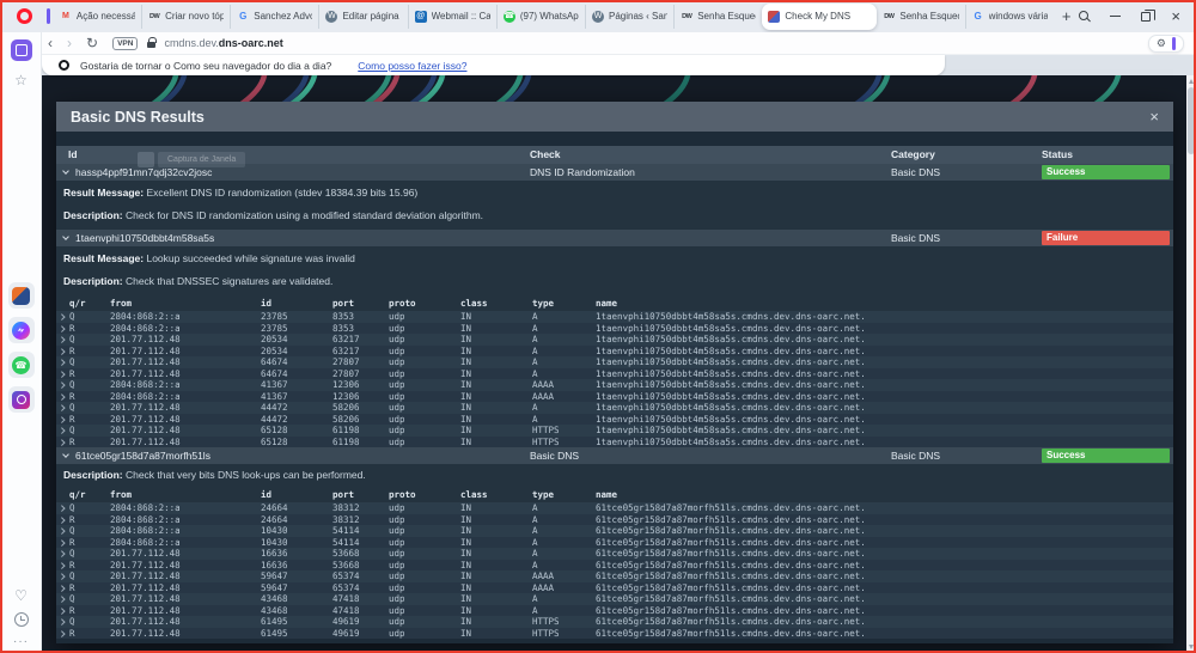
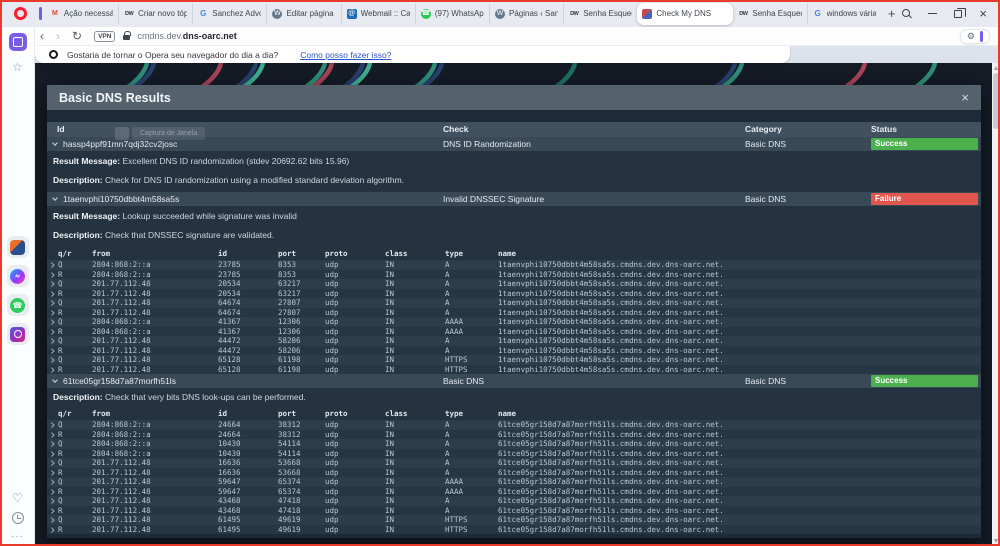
  G
  Check My DNS
  G
  windows vária
  +
  ×
  ‹
  ›
  ↻
  cmdns.dev.dns-oarc.net
  ⚙
- Gostaria de tornar o Como seu navegador do dia a dia?
+ Gostaria de tornar o Opera seu navegador do dia a dia?
  Como posso fazer isso?
  Basic DNS Results
  ×
  Id
  Check
  Category
  Status
  hassp4ppf91mn7qdj32cv2josc
  DNS ID Randomization
  Basic DNS
  Success
- Result Message: Excellent DNS ID randomization (stdev 18384.39 bits 15.96)
+ Result Message: Excellent DNS ID randomization (stdev 20692.62 bits 15.96)
  Description: Check for DNS ID randomization using a modified standard deviation algorithm.
  1taenvphi10750dbbt4m58sa5s
+ Invalid DNSSEC Signature
  Basic DNS
  Failure
  Result Message: Lookup succeeded while signature was invalid
- Description: Check that DNSSEC signatures are validated.
+ Description: Check that DNSSEC signature are validated.
  q/r
  from
  id
  port
  proto
  class
  type
  name
  Q
  2804:868:2::a
  23785
  8353
  udp
  IN
  A
  1taenvphi10750dbbt4m58sa5s.cmdns.dev.dns-oarc.net.
  R
  2804:868:2::a
  23785
  8353
  udp
  IN
  A
  1taenvphi10750dbbt4m58sa5s.cmdns.dev.dns-oarc.net.
  Q
  201.77.112.48
  20534
  63217
  udp
  IN
  A
  1taenvphi10750dbbt4m58sa5s.cmdns.dev.dns-oarc.net.
  R
  201.77.112.48
  20534
  63217
  udp
  IN
  A
  1taenvphi10750dbbt4m58sa5s.cmdns.dev.dns-oarc.net.
  Q
  201.77.112.48
  64674
  27807
  udp
  IN
  A
  1taenvphi10750dbbt4m58sa5s.cmdns.dev.dns-oarc.net.
  R
  201.77.112.48
  64674
  27807
  udp
  IN
  A
  1taenvphi10750dbbt4m58sa5s.cmdns.dev.dns-oarc.net.
  Q
  2804:868:2::a
  41367
  12306
  udp
  IN
  AAAA
  1taenvphi10750dbbt4m58sa5s.cmdns.dev.dns-oarc.net.
  R
  2804:868:2::a
  41367
  12306
  udp
  IN
  AAAA
  1taenvphi10750dbbt4m58sa5s.cmdns.dev.dns-oarc.net.
  Q
  201.77.112.48
  44472
  58206
  udp
  IN
  A
  1taenvphi10750dbbt4m58sa5s.cmdns.dev.dns-oarc.net.
  R
  201.77.112.48
  44472
  58206
  udp
  IN
  A
  1taenvphi10750dbbt4m58sa5s.cmdns.dev.dns-oarc.net.
  Q
  201.77.112.48
  65128
  61198
  udp
  IN
  HTTPS
  1taenvphi10750dbbt4m58sa5s.cmdns.dev.dns-oarc.net.
  R
  201.77.112.48
  65128
  61198
  udp
  IN
  HTTPS
  1taenvphi10750dbbt4m58sa5s.cmdns.dev.dns-oarc.net.
  61tce05gr158d7a87morfh51ls
  Basic DNS
  Basic DNS
  Success
  Description: Check that very bits DNS look-ups can be performed.
  q/r
  from
  id
  port
  proto
  class
  type
  name
  Q
  2804:868:2::a
  24664
  38312
  udp
  IN
  A
  61tce05gr158d7a87morfh51ls.cmdns.dev.dns-oarc.net.
  R
  2804:868:2::a
  24664
  38312
  udp
  IN
  A
  61tce05gr158d7a87morfh51ls.cmdns.dev.dns-oarc.net.
  Q
  2804:868:2::a
  10430
  54114
  udp
  IN
  A
  61tce05gr158d7a87morfh51ls.cmdns.dev.dns-oarc.net.
  R
  2804:868:2::a
  10430
  54114
  udp
  IN
  A
  61tce05gr158d7a87morfh51ls.cmdns.dev.dns-oarc.net.
  Q
  201.77.112.48
  16636
  53668
  udp
  IN
  A
  61tce05gr158d7a87morfh51ls.cmdns.dev.dns-oarc.net.
  R
  201.77.112.48
  16636
  53668
  udp
  IN
  A
  61tce05gr158d7a87morfh51ls.cmdns.dev.dns-oarc.net.
  Q
  201.77.112.48
  59647
  65374
  udp
  IN
  AAAA
  61tce05gr158d7a87morfh51ls.cmdns.dev.dns-oarc.net.
  R
  201.77.112.48
  59647
  65374
  udp
  IN
  AAAA
  61tce05gr158d7a87morfh51ls.cmdns.dev.dns-oarc.net.
  Q
  201.77.112.48
  43468
  47418
  udp
  IN
  A
  61tce05gr158d7a87morfh51ls.cmdns.dev.dns-oarc.net.
  R
  201.77.112.48
  43468
  47418
  udp
  IN
  A
  61tce05gr158d7a87morfh51ls.cmdns.dev.dns-oarc.net.
  Q
  201.77.112.48
  61495
  49619
  udp
  IN
  HTTPS
  61tce05gr158d7a87morfh51ls.cmdns.dev.dns-oarc.net.
  R
  201.77.112.48
  61495
  49619
  udp
  IN
  HTTPS
  61tce05gr158d7a87morfh51ls.cmdns.dev.dns-oarc.net.
